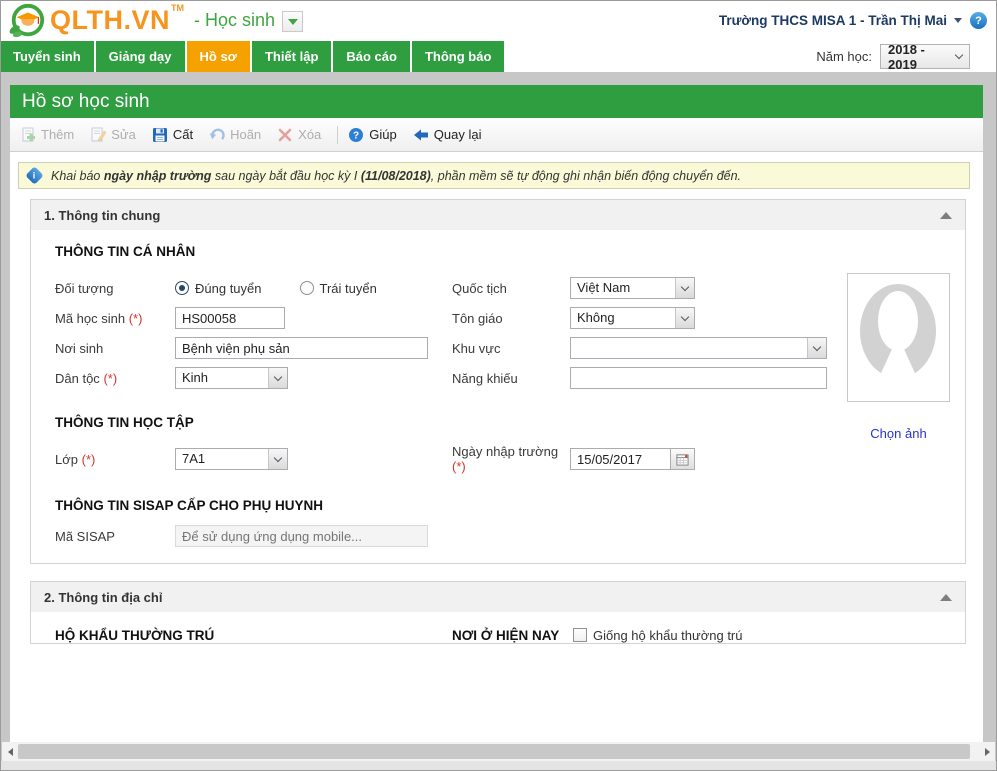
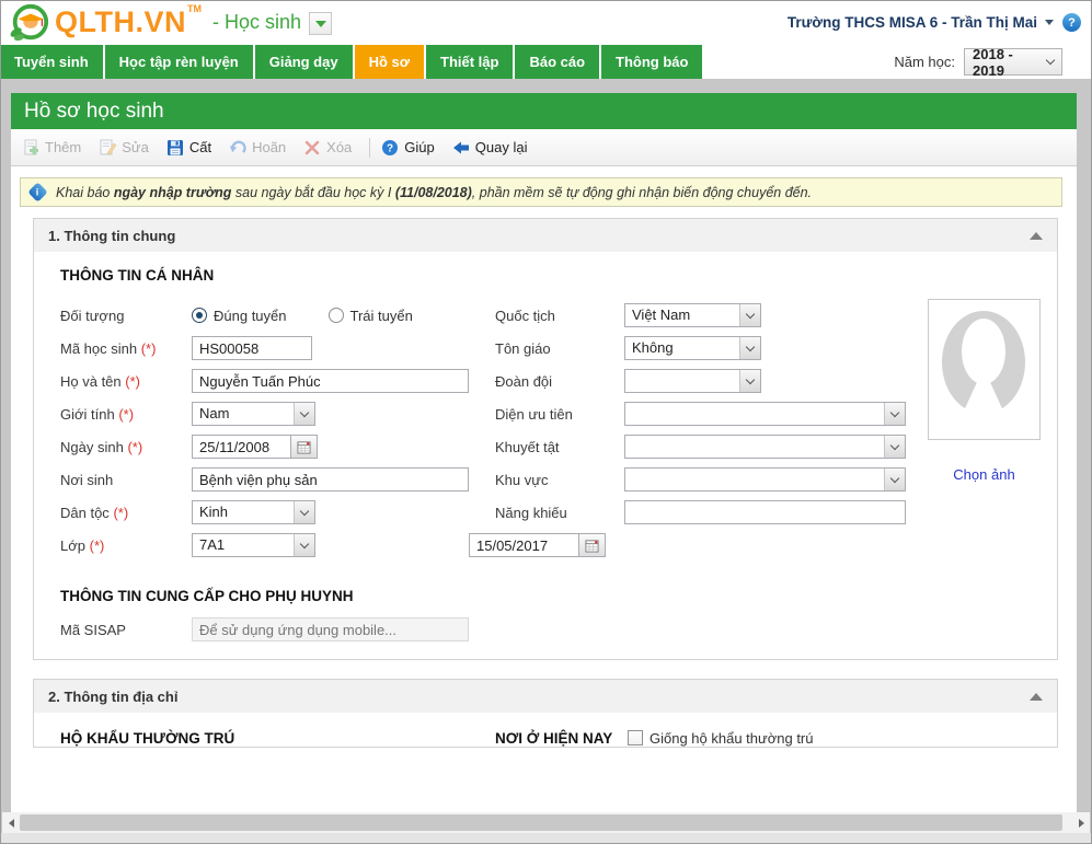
  QLTH.VN
  TM
  - Học sinh
- Trường THCS MISA 1 - Trần Thị Mai
+ Trường THCS MISA 6 - Trần Thị Mai
  ?
  Tuyển sinh
+ Học tập rèn luyện
  Giảng dạy
  Hồ sơ
  Thiết lập
  Báo cáo
  Thông báo
  Năm học:
  2018 - 2019
  Hồ sơ học sinh
  Thêm
  Sửa
  Cất
  Hoãn
  Xóa
  ?
  Giúp
  Quay lại
  Khai báo ngày nhập trường sau ngày bắt đầu học kỳ I (11/08/2018), phần mềm sẽ tự động ghi nhận biến động chuyển đến.
  1. Thông tin chung
  THÔNG TIN CÁ NHÂN
  Đối tượng
  Đúng tuyển
  Trái tuyển
  Quốc tịch
  Việt Nam
  Mã học sinh (*)
  HS00058
  Tôn giáo
  Không
+ Họ và tên (*)
+ Nguyễn Tuấn Phúc
+ Đoàn đội
+ Giới tính (*)
+ Nam
+ Diện ưu tiên
+ Ngày sinh (*)
+ 25/11/2008
+ Khuyết tật
  Nơi sinh
  Bệnh viện phụ sản
  Khu vực
  Dân tộc (*)
  Kinh
  Năng khiếu
  Chọn ảnh
- THÔNG TIN HỌC TẬP
  Lớp (*)
  7A1
- Ngày nhập trường (*)
  15/05/2017
- THÔNG TIN SISAP CẤP CHO PHỤ HUYNH
+ THÔNG TIN CUNG CẤP CHO PHỤ HUYNH
  Mã SISAP
  Để sử dụng ứng dụng mobile...
  2. Thông tin địa chỉ
  HỘ KHẨU THƯỜNG TRÚ
  NƠI Ở HIỆN NAY
  Giống hộ khẩu thường trú
